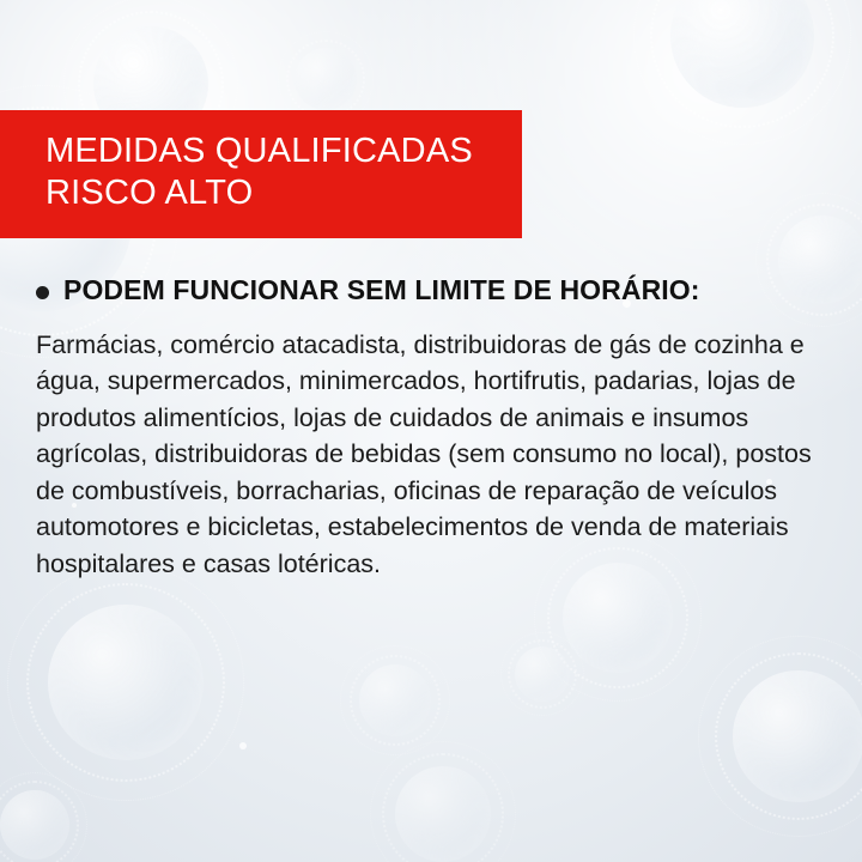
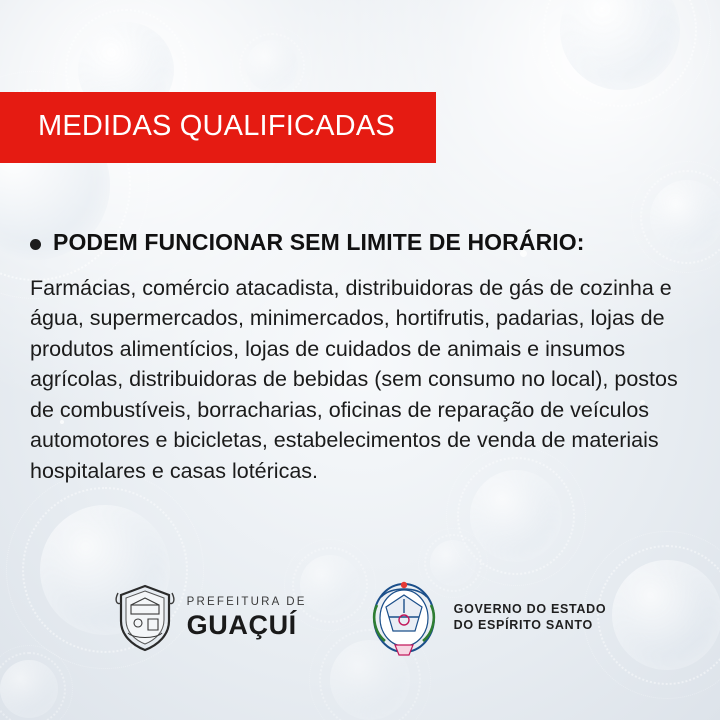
  MEDIDAS QUALIFICADAS
- RISCO ALTO
  PODEM FUNCIONAR SEM LIMITE DE HORÁRIO:
  Farmácias, comércio atacadista, distribuidoras de gás de cozinha e água, supermercados, minimercados, hortifrutis, padarias, lojas de produtos alimentícios, lojas de cuidados de animais e insumos agrícolas, distribuidoras de bebidas (sem consumo no local), postos de combustíveis, borracharias, oficinas de reparação de veículos automotores e bicicletas, estabelecimentos de venda de materiais hospitalares e casas lotéricas.
+ PREFEITURA DE
+ GUAÇUÍ
+ GOVERNO DO ESTADO
+ DO ESPÍRITO SANTO
